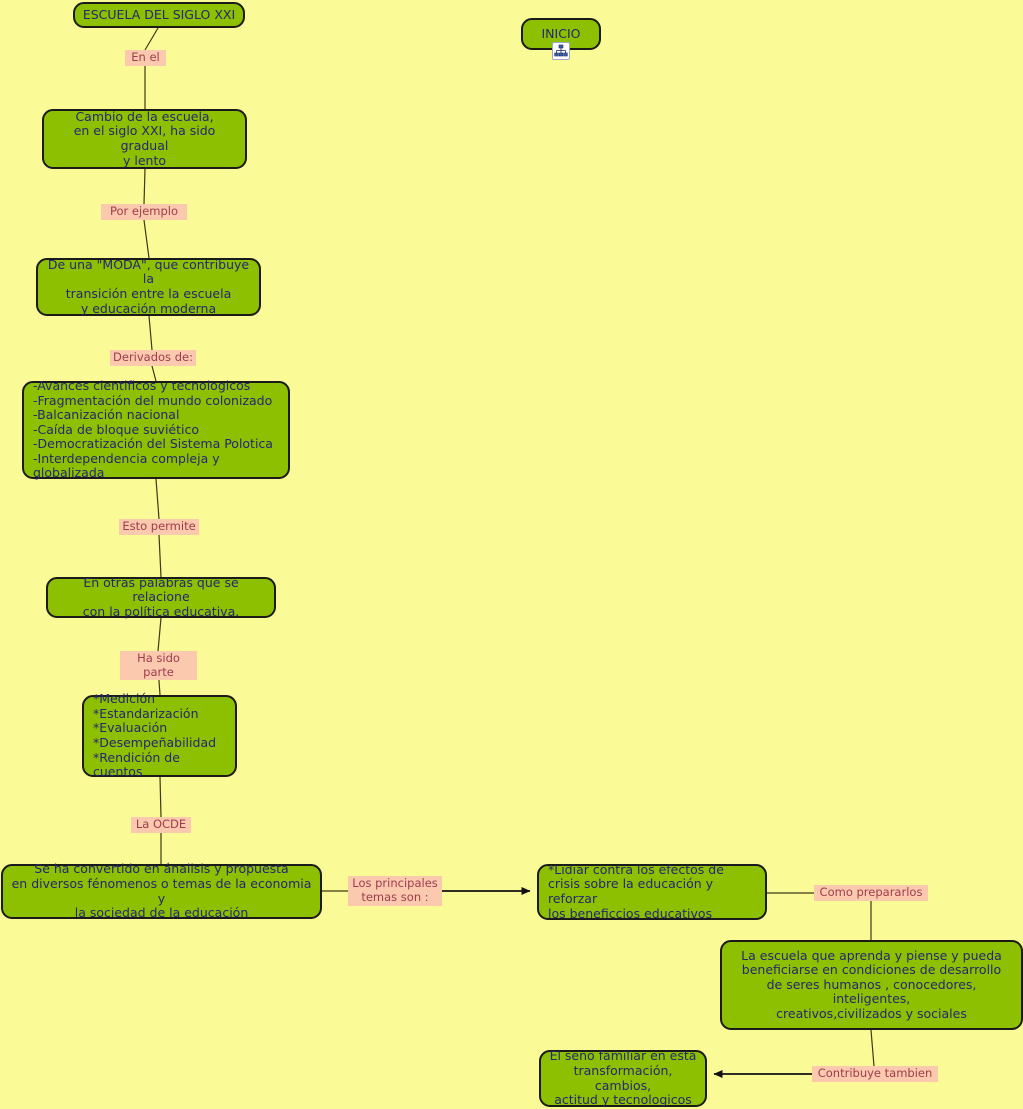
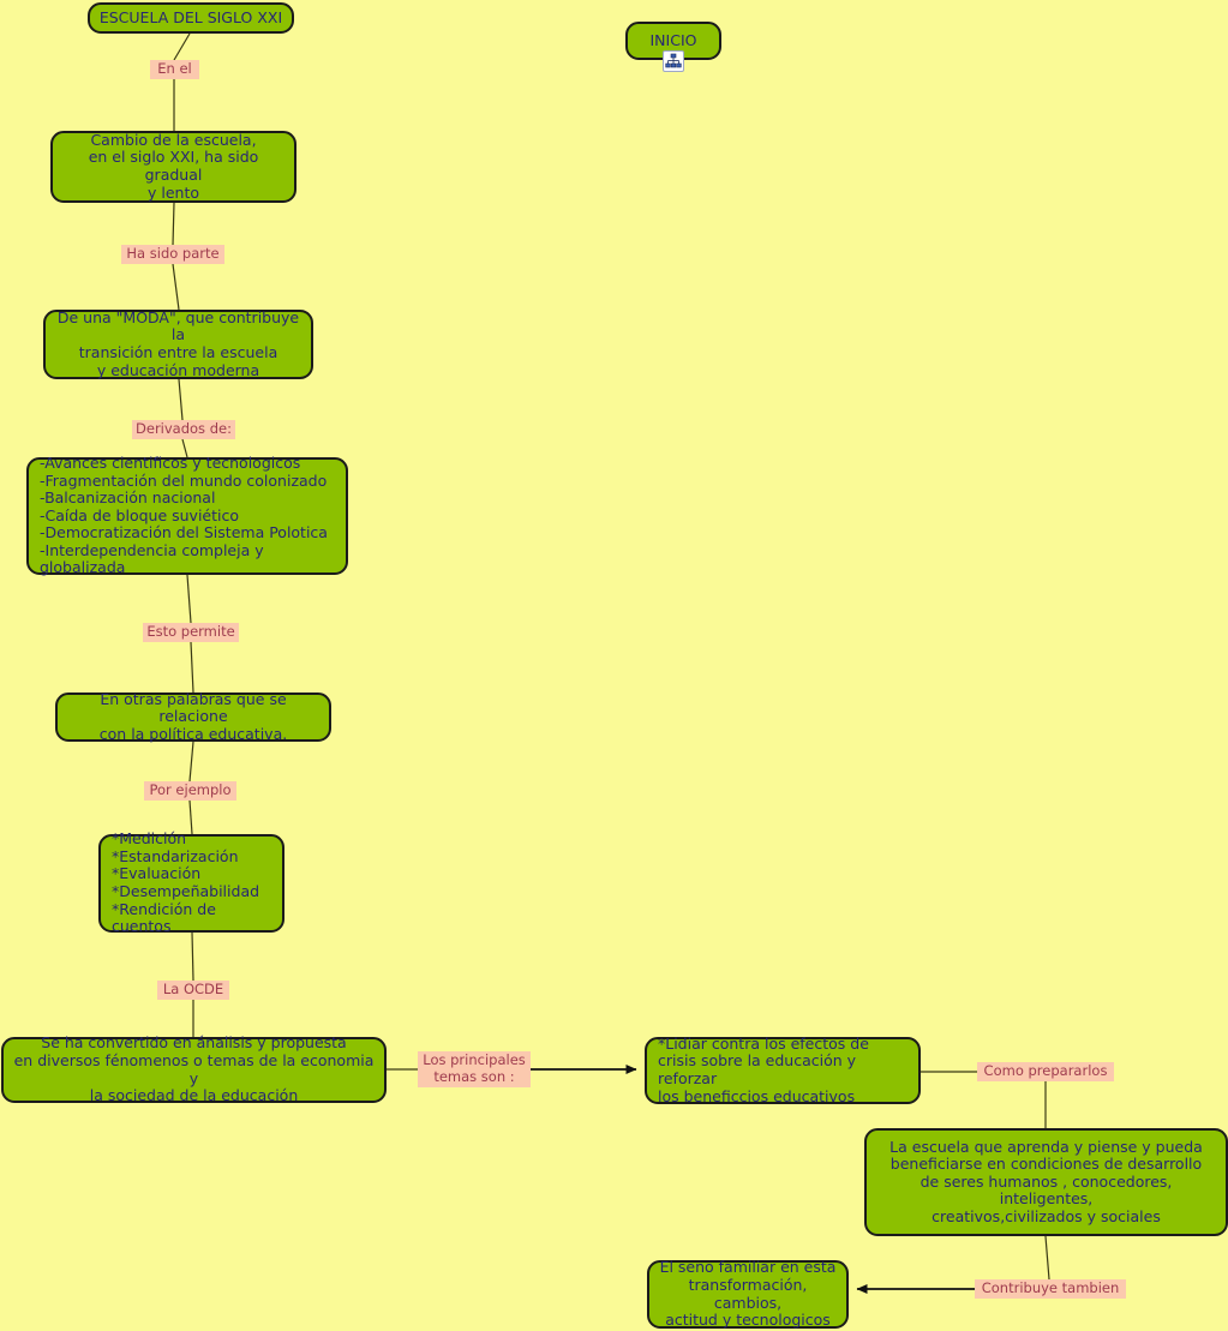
  ESCUELA DEL SIGLO XXI
  INICIO
  Cambio de la escuela,
  en el siglo XXI, ha sido gradual
  y lento
  De una "MODA", que contribuye la
  transición entre la escuela
  y educación moderna
  -Avances cientificos y tecnologicos
  -Fragmentación del mundo colonizado
  -Balcanización nacional
  -Caída de bloque suviético
  -Democratización del Sistema Polotica
  -Interdependencia compleja y globalizada
  En otras palabras que se relacione
  con la política educativa.
  *Medición
  *Estandarización
  *Evaluación
  *Desempeñabilidad
  *Rendición de cuentos
  Se ha convertido en ánalisis y propuesta
  en diversos fénomenos o temas de la economia y
  la sociedad de la educación
  *Lidiar contra los efectos de
  crisis sobre la educación y reforzar
  los beneficcios educativos
  La escuela que aprenda y piense y pueda
  beneficiarse en condiciones de desarrollo
  de seres humanos , conocedores, inteligentes,
  creativos,civilizados y sociales
  El seno familiar en esta
  transformación, cambios,
  actitud y tecnologicos
  En el
- Por ejemplo
+ Ha sido parte
  Derivados de:
  Esto permite
- Ha sido parte
+ Por ejemplo
  La OCDE
  Los principales
  temas son :
  Como prepararlos
  Contribuye tambien
